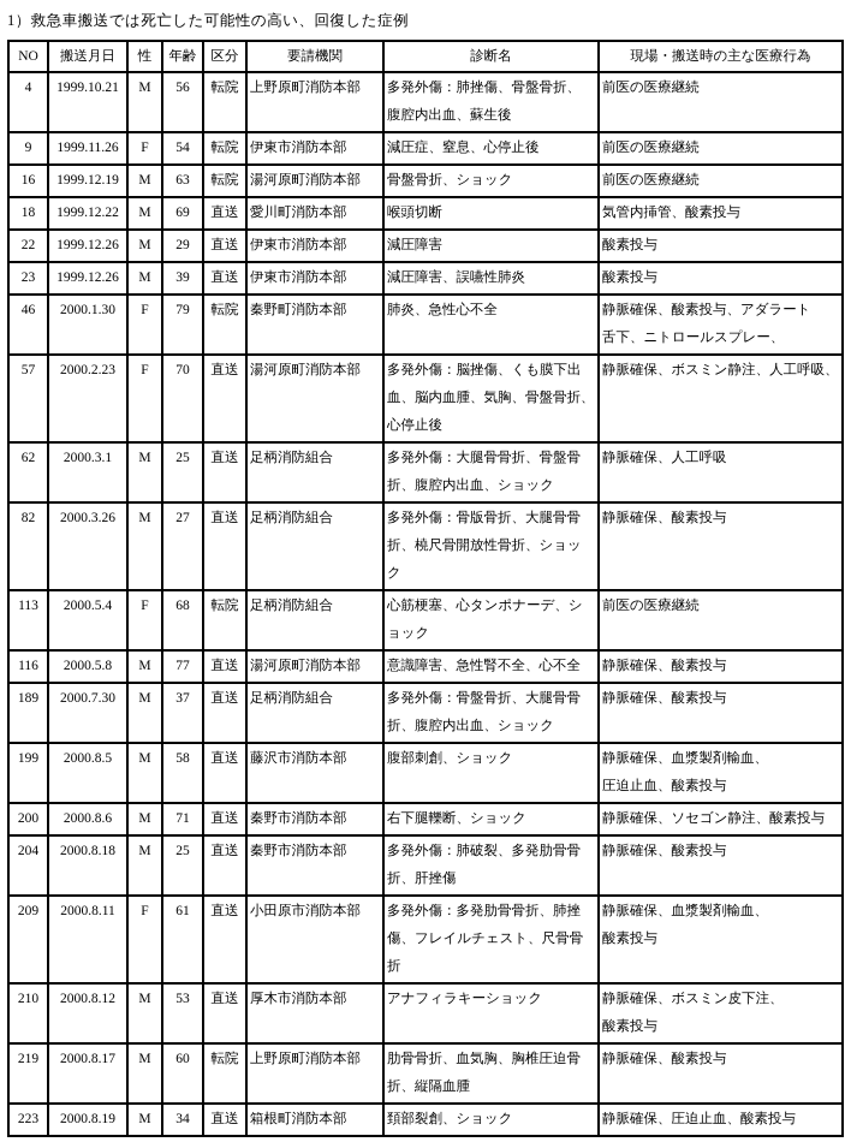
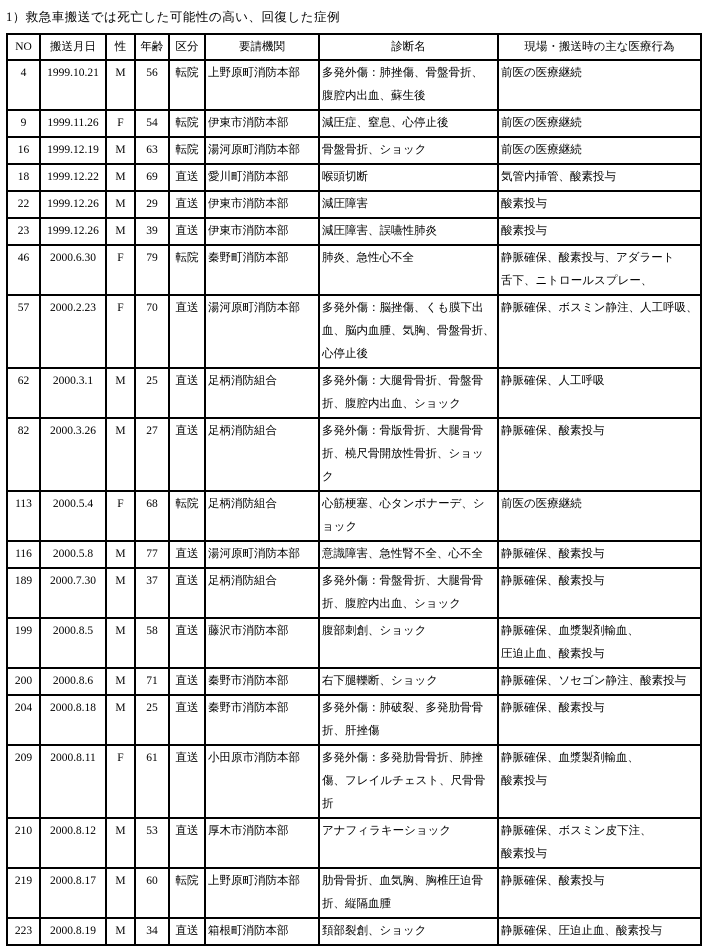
  1）救急車搬送では死亡した可能性の高い、回復した症例
  NO	搬送月日	性	年齢	区分	要請機関	診断名	現場・搬送時の主な医療行為
  4	1999.10.21	M	56	転院	上野原町消防本部	多発外傷：肺挫傷、骨盤骨折、 腹腔内出血、蘇生後	前医の医療継続
  9	1999.11.26	F	54	転院	伊東市消防本部	減圧症、窒息、心停止後	前医の医療継続
  16	1999.12.19	M	63	転院	湯河原町消防本部	骨盤骨折、ショック	前医の医療継続
  18	1999.12.22	M	69	直送	愛川町消防本部	喉頭切断	気管内挿管、酸素投与
  22	1999.12.26	M	29	直送	伊東市消防本部	減圧障害	酸素投与
  23	1999.12.26	M	39	直送	伊東市消防本部	減圧障害、誤嚥性肺炎	酸素投与
- 46	2000.1.30	F	79	転院	秦野町消防本部	肺炎、急性心不全	静脈確保、酸素投与、アダラート 舌下、ニトロールスプレー、
+ 46	2000.6.30	F	79	転院	秦野町消防本部	肺炎、急性心不全	静脈確保、酸素投与、アダラート 舌下、ニトロールスプレー、
  57	2000.2.23	F	70	直送	湯河原町消防本部	多発外傷：脳挫傷、くも膜下出 血、脳内血腫、気胸、骨盤骨折、 心停止後	静脈確保、ボスミン静注、人工呼吸、
  62	2000.3.1	M	25	直送	足柄消防組合	多発外傷：大腿骨骨折、骨盤骨 折、腹腔内出血、ショック	静脈確保、人工呼吸
  82	2000.3.26	M	27	直送	足柄消防組合	多発外傷：骨版骨折、大腿骨骨 折、橈尺骨開放性骨折、ショッ ク	静脈確保、酸素投与
  113	2000.5.4	F	68	転院	足柄消防組合	心筋梗塞、心タンポナーデ、シ ョック	前医の医療継続
  116	2000.5.8	M	77	直送	湯河原町消防本部	意識障害、急性腎不全、心不全	静脈確保、酸素投与
  189	2000.7.30	M	37	直送	足柄消防組合	多発外傷：骨盤骨折、大腿骨骨 折、腹腔内出血、ショック	静脈確保、酸素投与
  199	2000.8.5	M	58	直送	藤沢市消防本部	腹部刺創、ショック	静脈確保、血漿製剤輸血、 圧迫止血、酸素投与
  200	2000.8.6	M	71	直送	秦野市消防本部	右下腿轢断、ショック	静脈確保、ソセゴン静注、酸素投与
  204	2000.8.18	M	25	直送	秦野市消防本部	多発外傷：肺破裂、多発肋骨骨 折、肝挫傷	静脈確保、酸素投与
  209	2000.8.11	F	61	直送	小田原市消防本部	多発外傷：多発肋骨骨折、肺挫 傷、フレイルチェスト、尺骨骨 折	静脈確保、血漿製剤輸血、 酸素投与
  210	2000.8.12	M	53	直送	厚木市消防本部	アナフィラキーショック	静脈確保、ボスミン皮下注、 酸素投与
  219	2000.8.17	M	60	転院	上野原町消防本部	肋骨骨折、血気胸、胸椎圧迫骨 折、縦隔血腫	静脈確保、酸素投与
  223	2000.8.19	M	34	直送	箱根町消防本部	頚部裂創、ショック	静脈確保、圧迫止血、酸素投与
